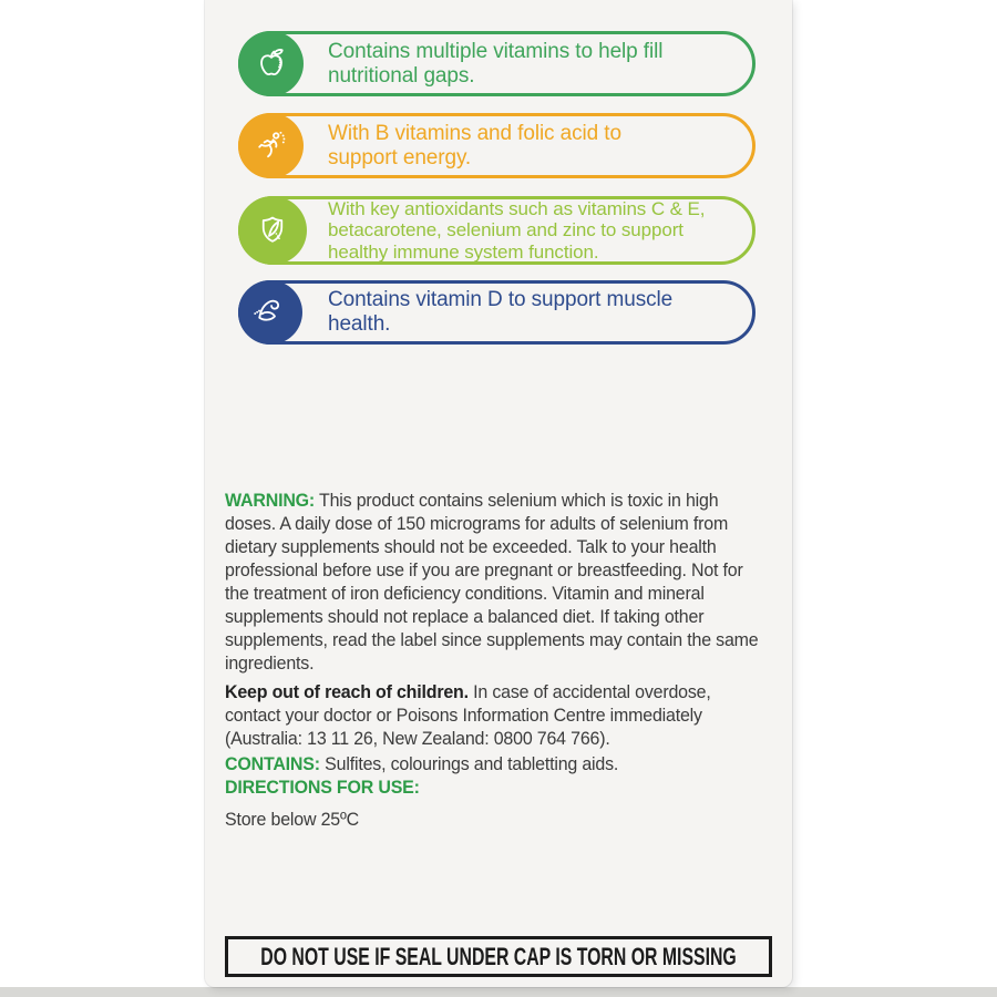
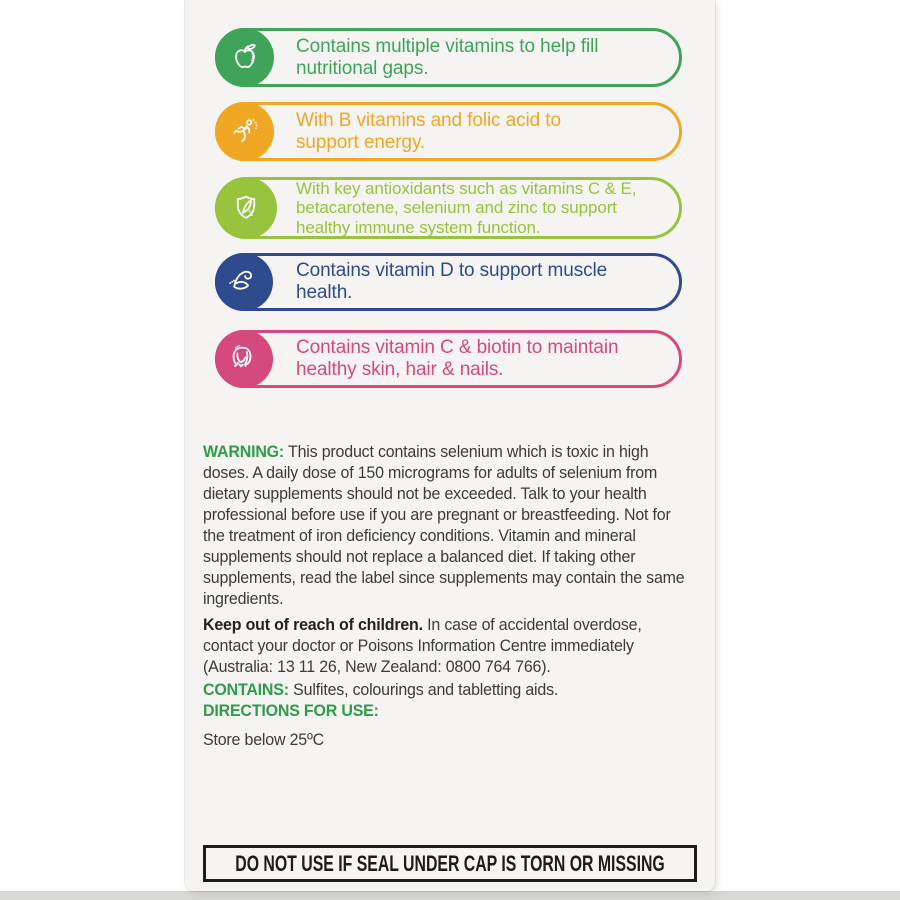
  Contains multiple vitamins to help fill
  nutritional gaps.
  With B vitamins and folic acid to
  support energy.
  With key antioxidants such as vitamins C & E,
  betacarotene, selenium and zinc to support
  healthy immune system function.
  Contains vitamin D to support muscle
  health.
+ Contains vitamin C & biotin to maintain
+ healthy skin, hair & nails.
  WARNING: This product contains selenium which is toxic in high
  doses. A daily dose of 150 micrograms for adults of selenium from
  dietary supplements should not be exceeded. Talk to your health
  professional before use if you are pregnant or breastfeeding. Not for
  the treatment of iron deficiency conditions. Vitamin and mineral
  supplements should not replace a balanced diet. If taking other
  supplements, read the label since supplements may contain the same
  ingredients.
  Keep out of reach of children. In case of accidental overdose,
  contact your doctor or Poisons Information Centre immediately
  (Australia: 13 11 26, New Zealand: 0800 764 766).
  CONTAINS: Sulfites, colourings and tabletting aids.
  DIRECTIONS FOR USE:
  Store below 25ºC
  DO NOT USE IF SEAL UNDER CAP IS TORN OR MISSING
